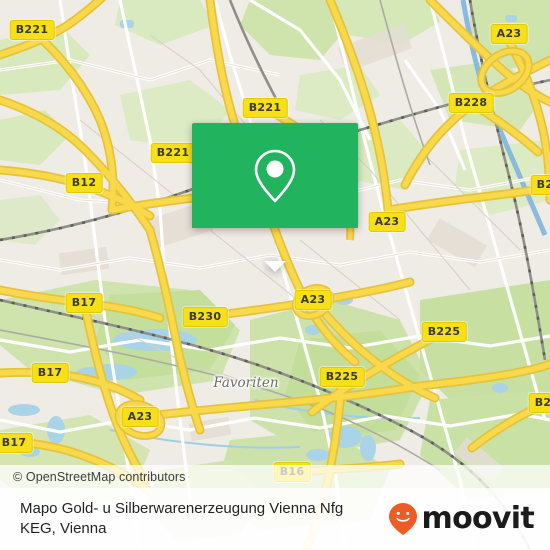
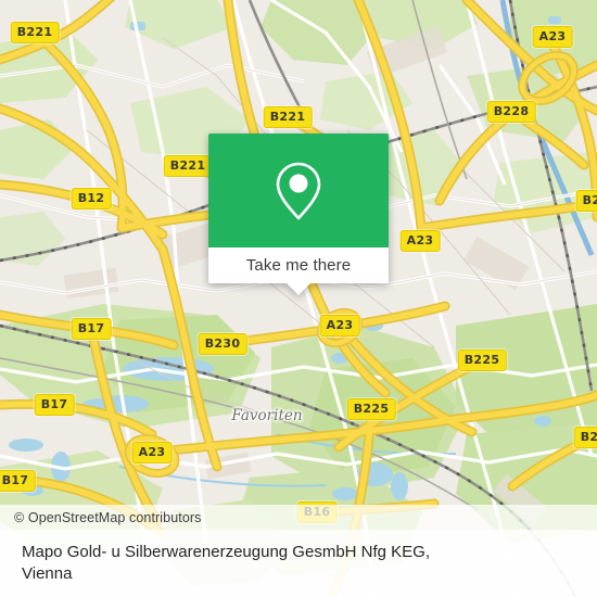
  B221
  B221
  B228
  A23
  B221
  B12
  B2
  A23
  A23
  B17
  B230
  B225
  B17
  B225
  A23
  B17
  B16
  Favoriten
+ Take me there
  © OpenStreetMap contributors
- Mapo Gold- u Silberwarenerzeugung Vienna Nfg KEG, Vienna
+ Mapo Gold- u Silberwarenerzeugung GesmbH Nfg KEG, Vienna
- moovit
